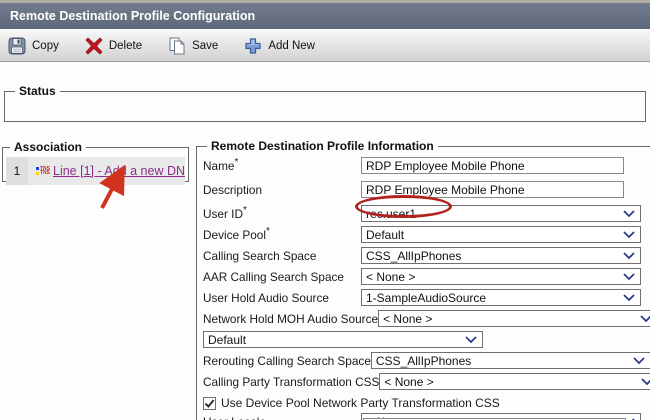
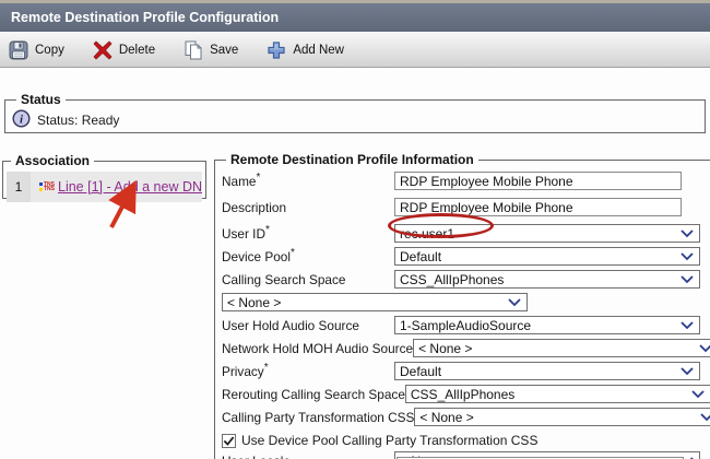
  Remote Destination Profile Configuration
  Copy
  Delete
  Save
  Add New
  Status
+ i
+ Status: Ready
  Association
  1
  Line [1] - Add a new DN
  Remote Destination Profile Information
  Name*
  RDP Employee Mobile Phone
  Description
  RDP Employee Mobile Phone
  User ID*
  rec.user1
  Device Pool*
  Default
  Calling Search Space
  CSS_AllIpPhones
- AAR Calling Search Space
  < None >
  User Hold Audio Source
  1-SampleAudioSource
  Network Hold MOH Audio Source
  < None >
+ Privacy*
  Default
  Rerouting Calling Search Space
  CSS_AllIpPhones
  Calling Party Transformation CSS
  < None >
- Use Device Pool Network Party Transformation CSS
+ Use Device Pool Calling Party Transformation CSS
